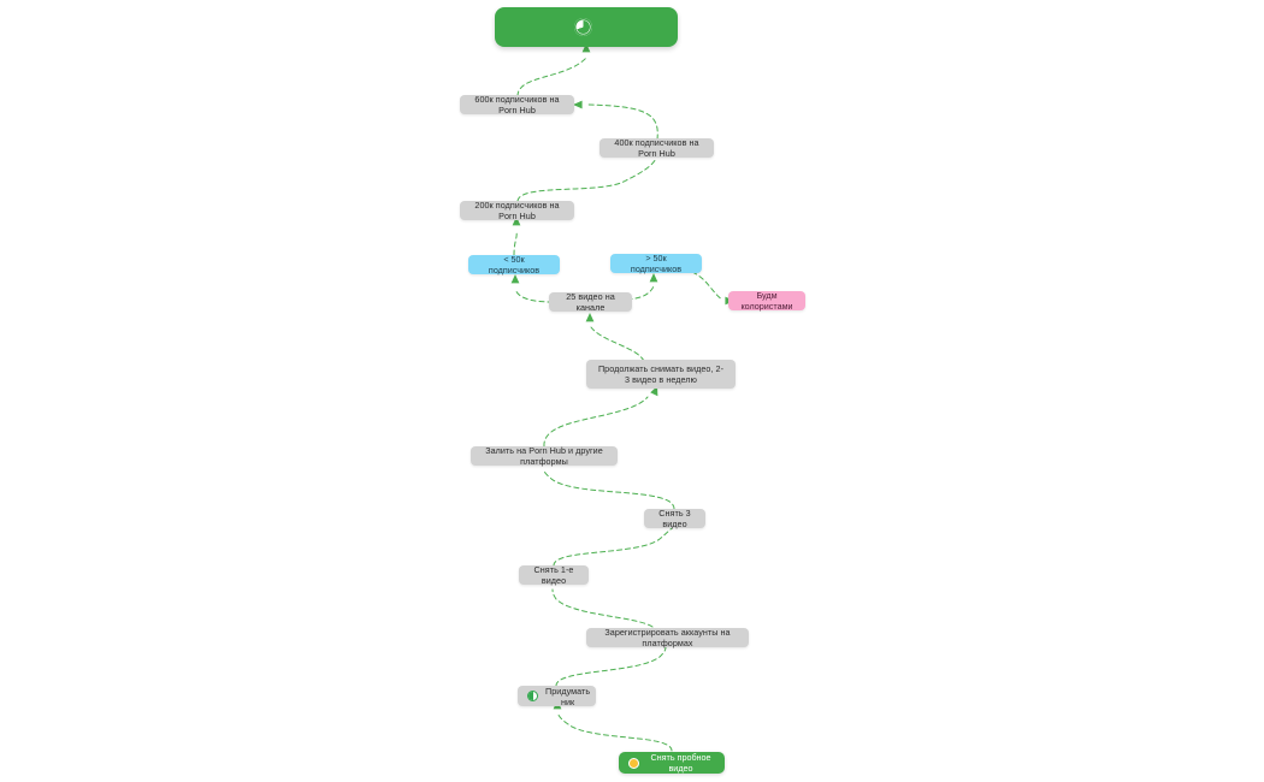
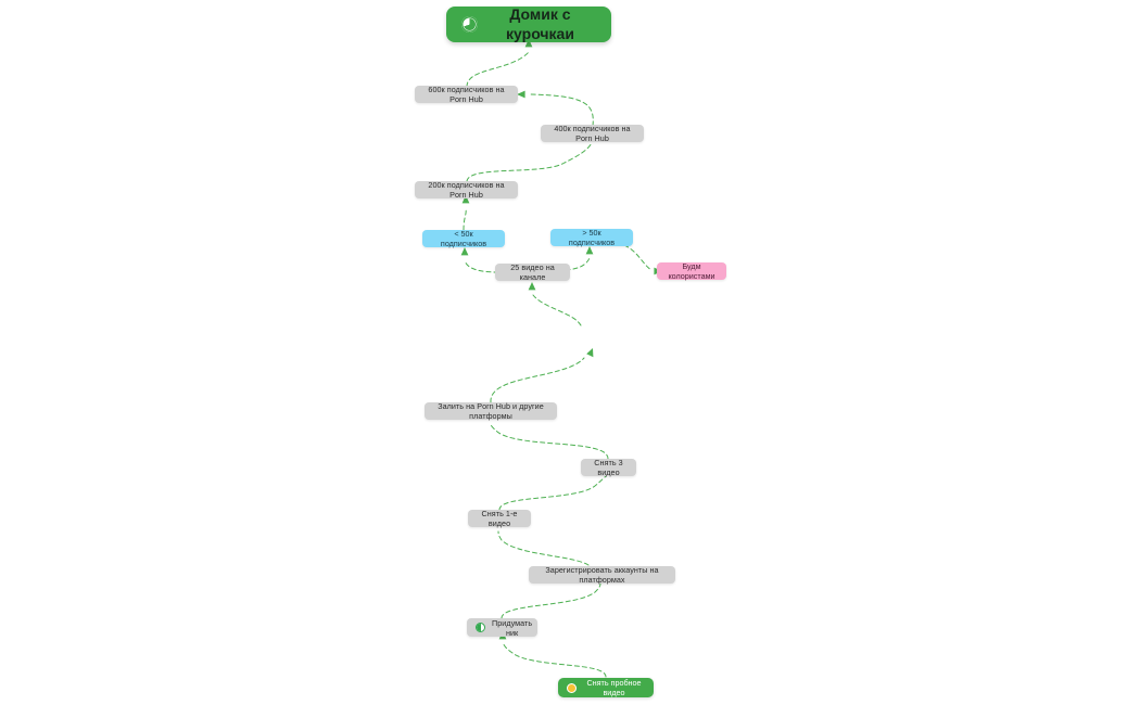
+ Домик с курочкаи
  600к подписчиков на Porn Hub
  400к подписчиков на Porn Hub
  200к подписчиков на Porn Hub
  < 50к подписчиков
  > 50к подписчиков
  Будм колористами
  25 видео на канале
- Продолжать снимать видео, 2-3 видео в неделю
  Залить на Porn Hub и другие платформы
  Снять 3 видео
  Снять 1-е видео
  Зарегистрировать аккаунты на платформах
  Придумать ник
  Снять пробное видео
